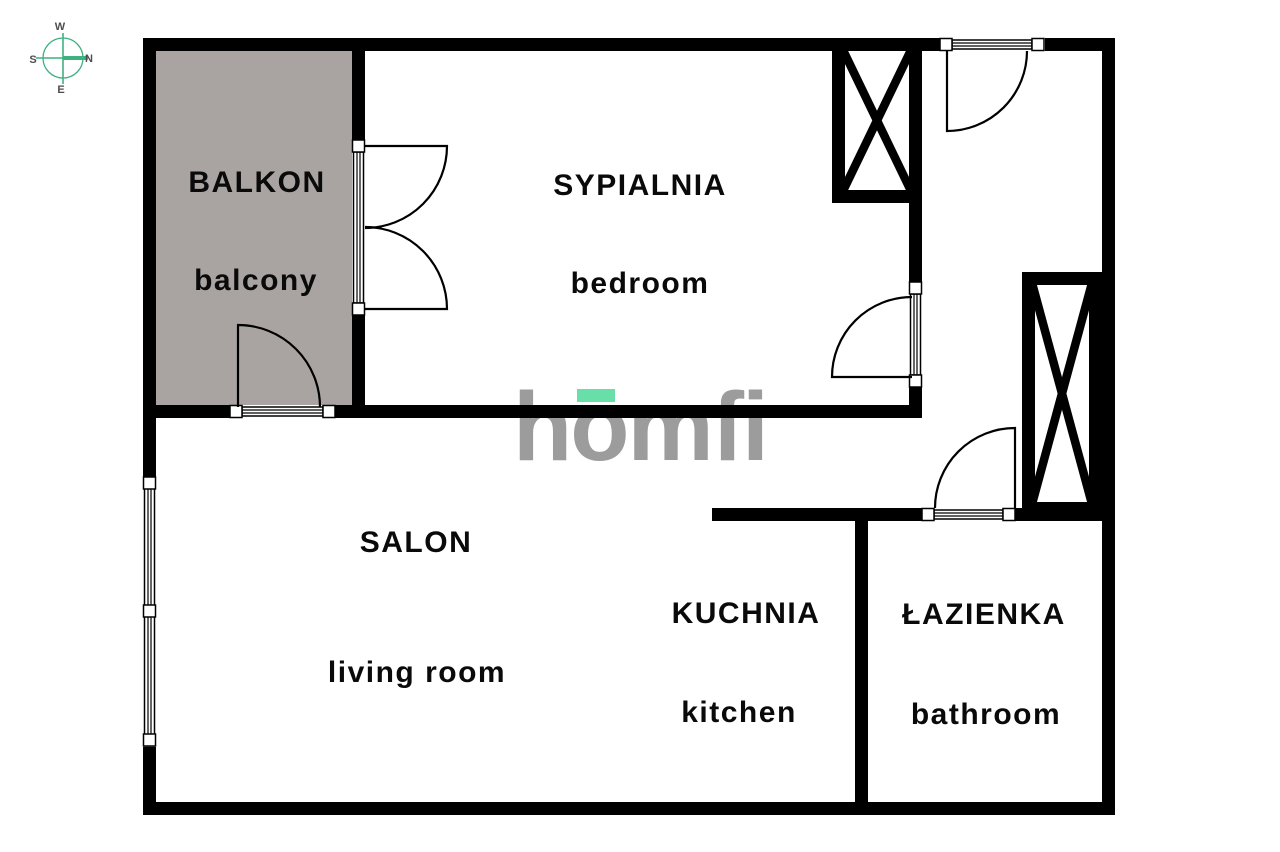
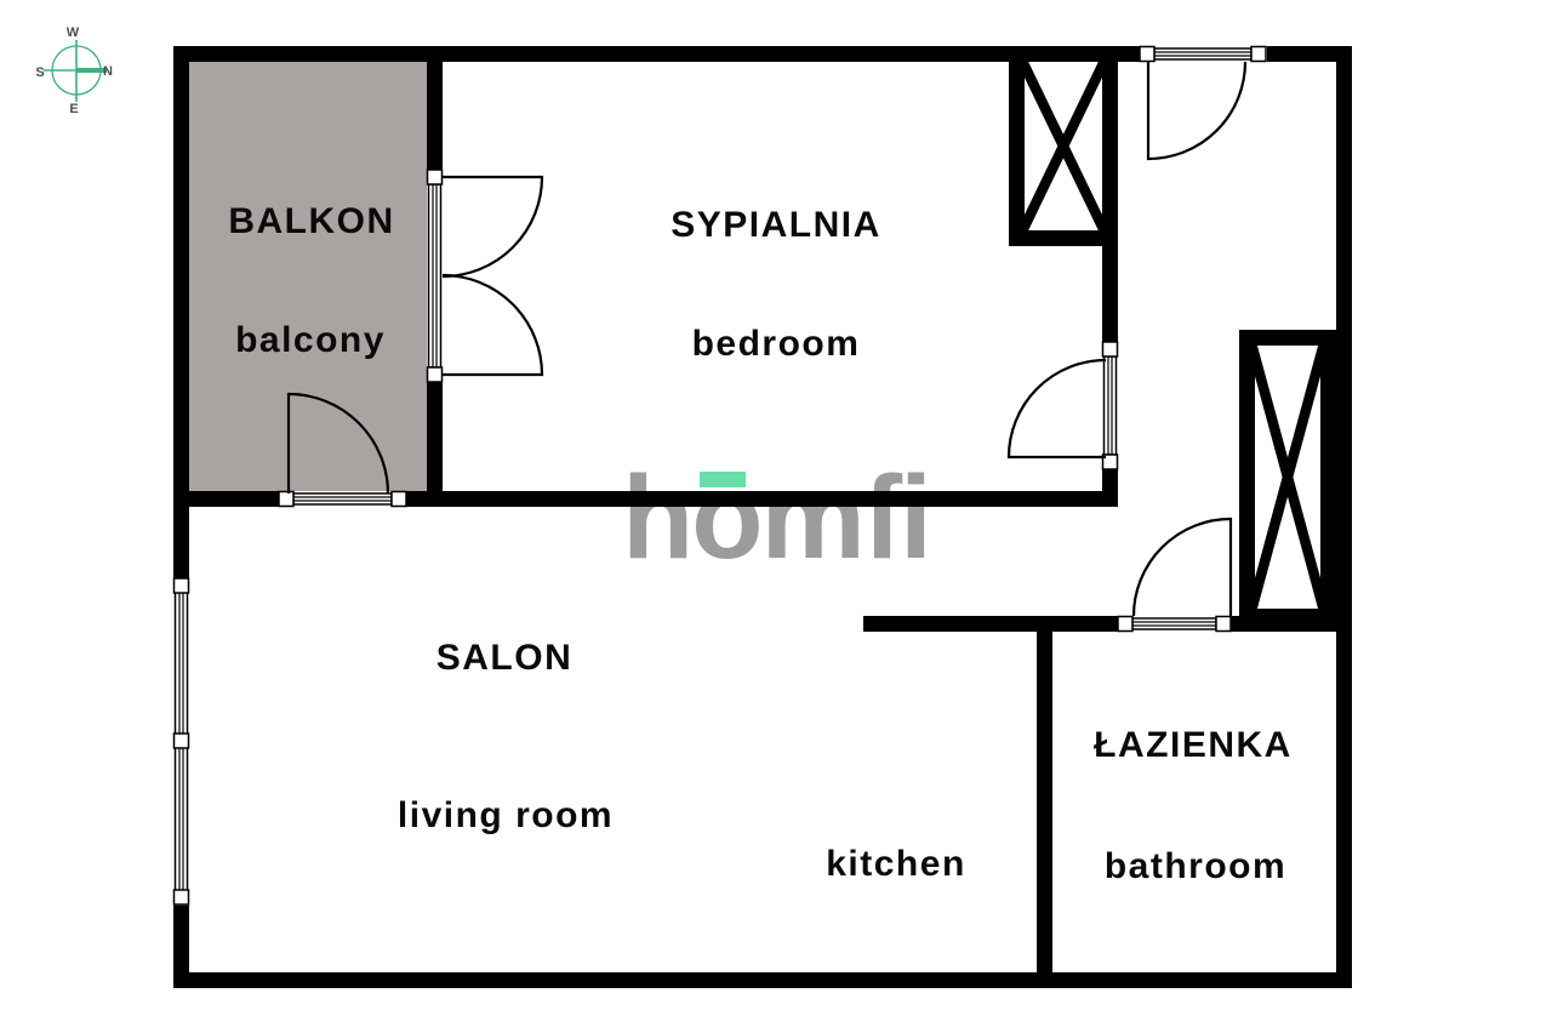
  W
  S
  N
  E
  BALKON
  balcony
  SYPIALNIA
  bedroom
  SALON
  living room
- KUCHNIA
  kitchen
  ŁAZIENKA
  bathroom
  homfi
